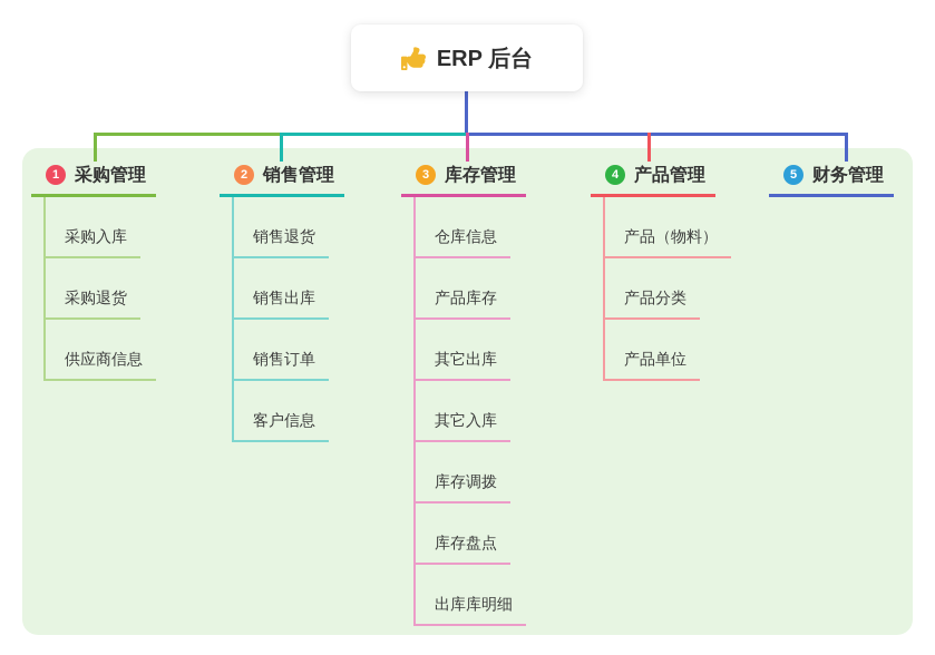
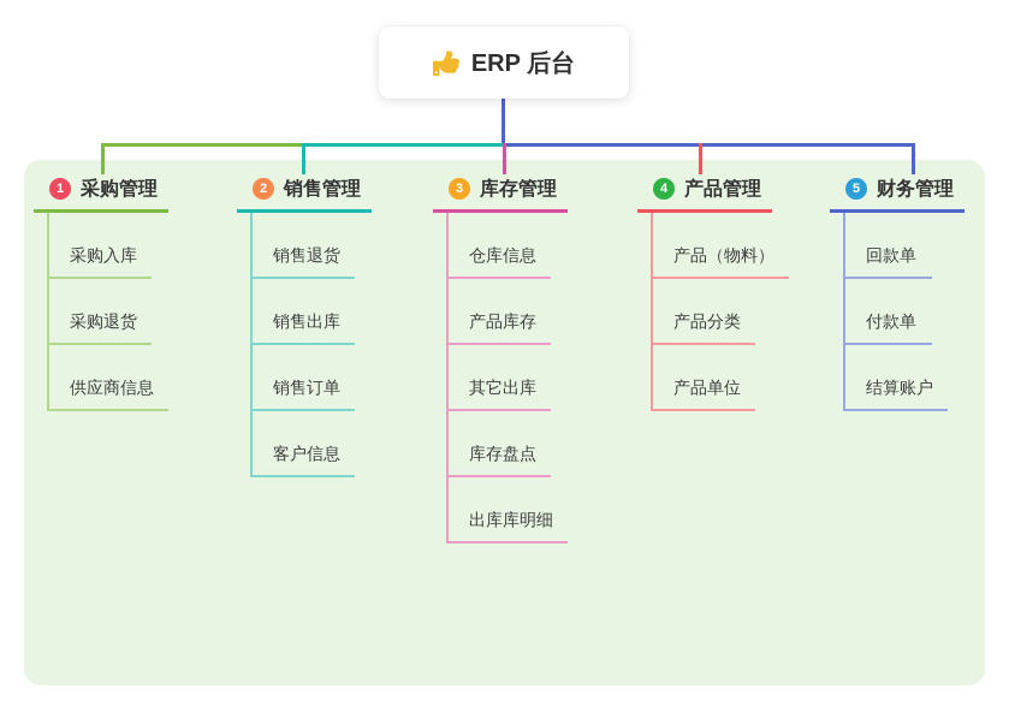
  ERP 后台
  1
  采购管理
  采购入库
  采购退货
  供应商信息
  2
  销售管理
  销售退货
  销售出库
  销售订单
  客户信息
  3
  库存管理
  仓库信息
  产品库存
  其它出库
- 其它入库
- 库存调拨
  库存盘点
  出库库明细
  4
  产品管理
  产品（物料）
  产品分类
  产品单位
  5
  财务管理
+ 回款单
+ 付款单
+ 结算账户
